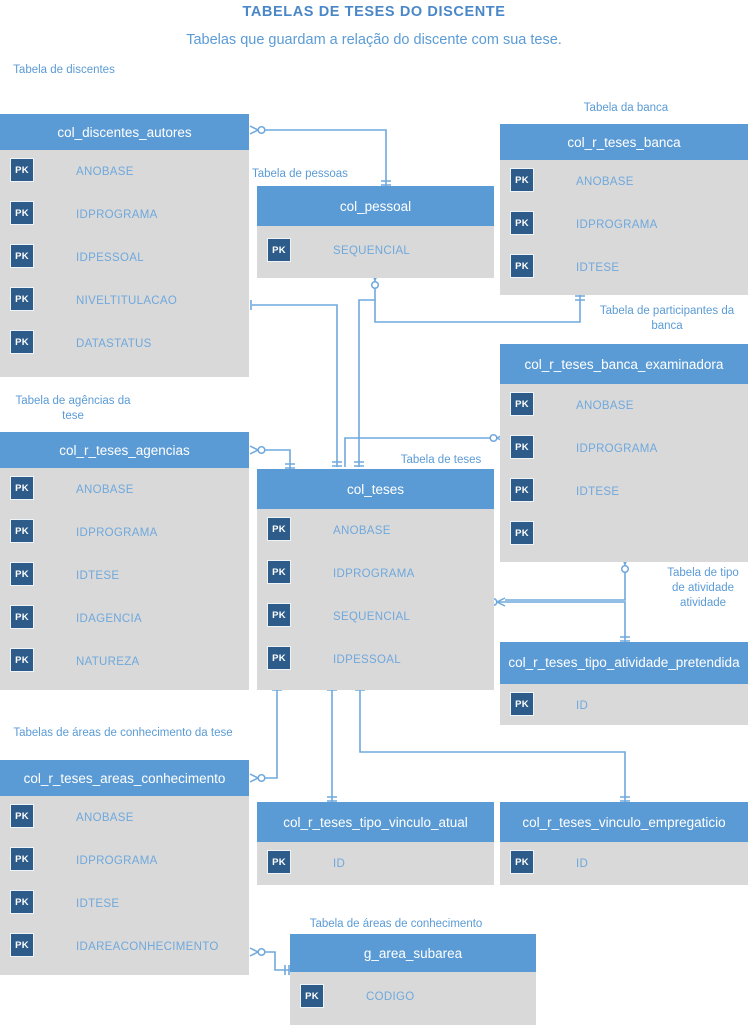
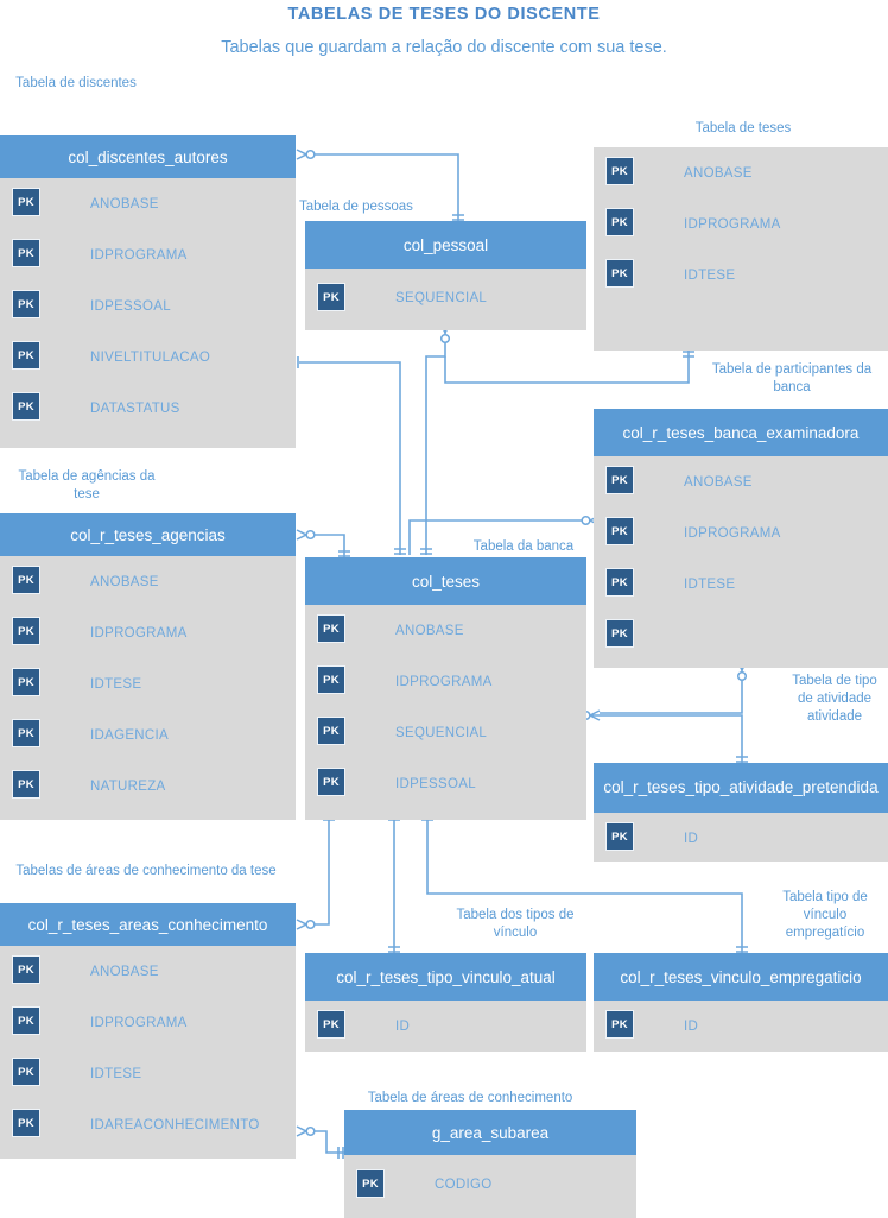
  TABELAS DE TESES DO DISCENTE
  Tabelas que guardam a relação do discente com sua tese.
  Tabela de discentes
- Tabela da banca
+ Tabela de teses
  Tabela de pessoas
  Tabela de participantes da banca
  Tabela de agências da tese
- Tabela de teses
+ Tabela da banca
  Tabela de tipo de atividade atividade
  Tabelas de áreas de conhecimento da tese
+ Tabela dos tipos de vínculo
+ Tabela tipo de vínculo empregatício
  Tabela de áreas de conhecimento
  col_discentes_autores
  PK
  ANOBASE
  PK
  IDPROGRAMA
  PK
  IDPESSOAL
  PK
  NIVELTITULACAO
  PK
  DATASTATUS
- col_r_teses_banca
  PK
  ANOBASE
  PK
  IDPROGRAMA
  PK
  IDTESE
  col_pessoal
  PK
  SEQUENCIAL
  col_r_teses_banca_examinadora
  PK
  ANOBASE
  PK
  IDPROGRAMA
  PK
  IDTESE
  PK
  col_r_teses_agencias
  PK
  ANOBASE
  PK
  IDPROGRAMA
  PK
  IDTESE
  PK
  IDAGENCIA
  PK
  NATUREZA
  col_teses
  PK
  ANOBASE
  PK
  IDPROGRAMA
  PK
  SEQUENCIAL
  PK
  IDPESSOAL
  col_r_teses_tipo_atividade_pretendida
  PK
  ID
  col_r_teses_areas_conhecimento
  PK
  ANOBASE
  PK
  IDPROGRAMA
  PK
  IDTESE
  PK
  IDAREACONHECIMENTO
  col_r_teses_tipo_vinculo_atual
  PK
  ID
  col_r_teses_vinculo_empregaticio
  PK
  ID
  g_area_subarea
  PK
  CODIGO
